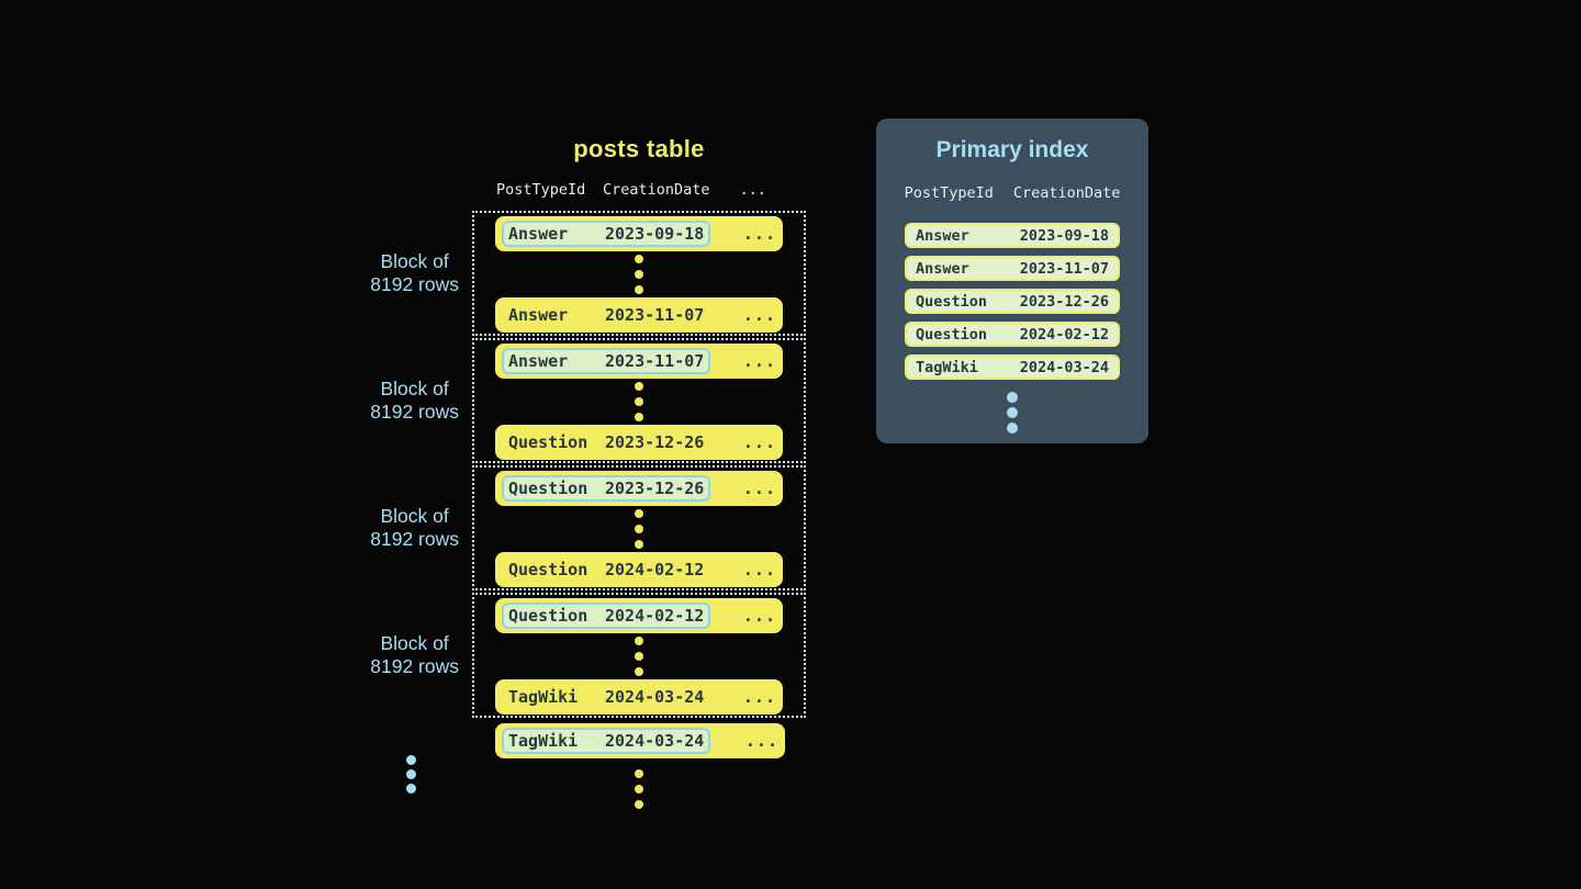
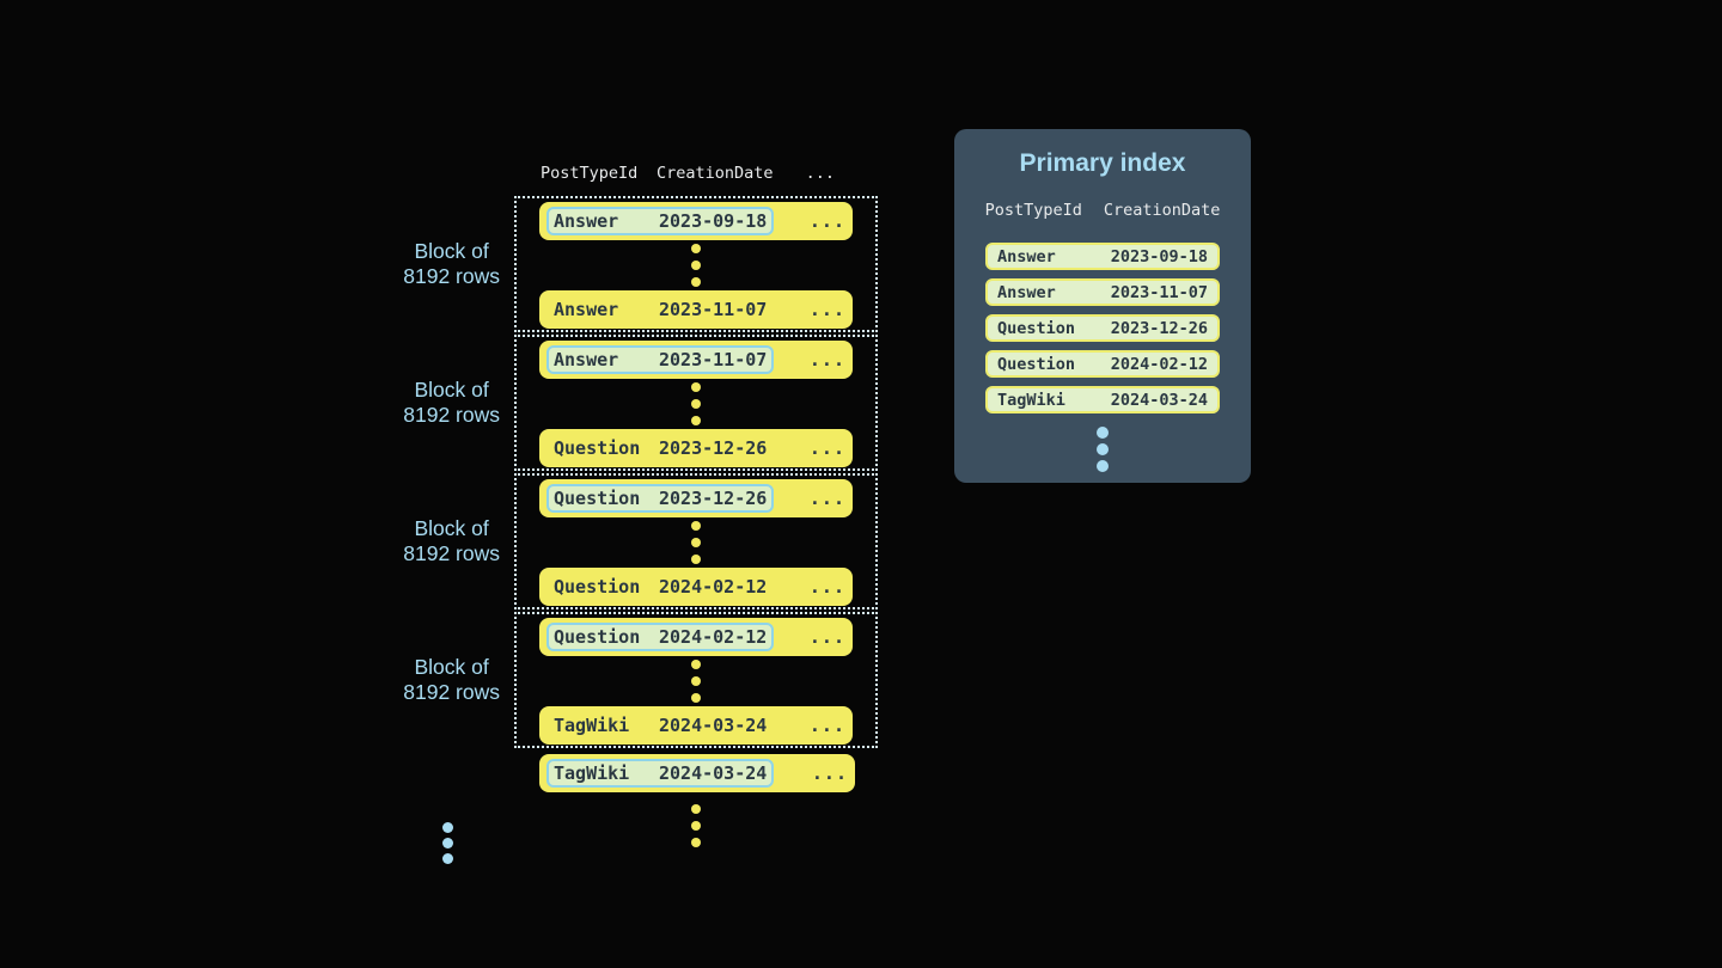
- posts table
  PostTypeId
  CreationDate
  ...
  Block of
  8192 rows
  Answer
  2023-09-18
  ...
  Answer
  2023-11-07
  ...
  Block of
  8192 rows
  Answer
  2023-11-07
  ...
  Question
  2023-12-26
  ...
  Block of
  8192 rows
  Question
  2023-12-26
  ...
  Question
  2024-02-12
  ...
  Block of
  8192 rows
  Question
  2024-02-12
  ...
  TagWiki
  2024-03-24
  ...
  TagWiki
  2024-03-24
  ...
  Primary index
  PostTypeId
  CreationDate
  Answer
  2023-09-18
  Answer
  2023-11-07
  Question
  2023-12-26
  Question
  2024-02-12
  TagWiki
  2024-03-24
